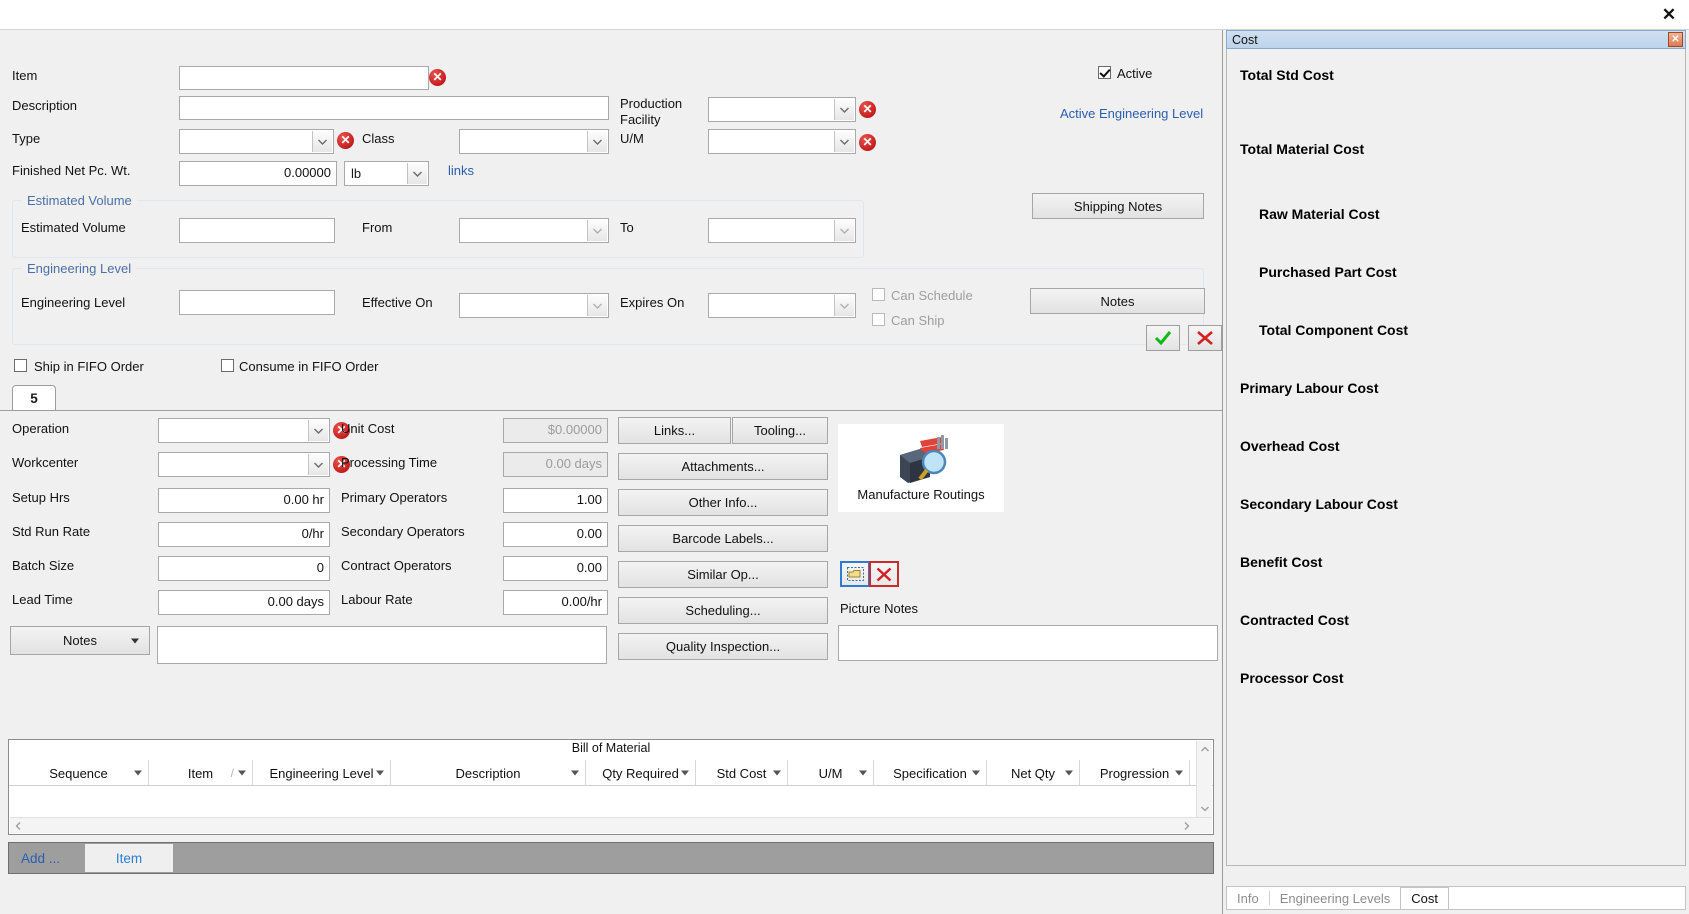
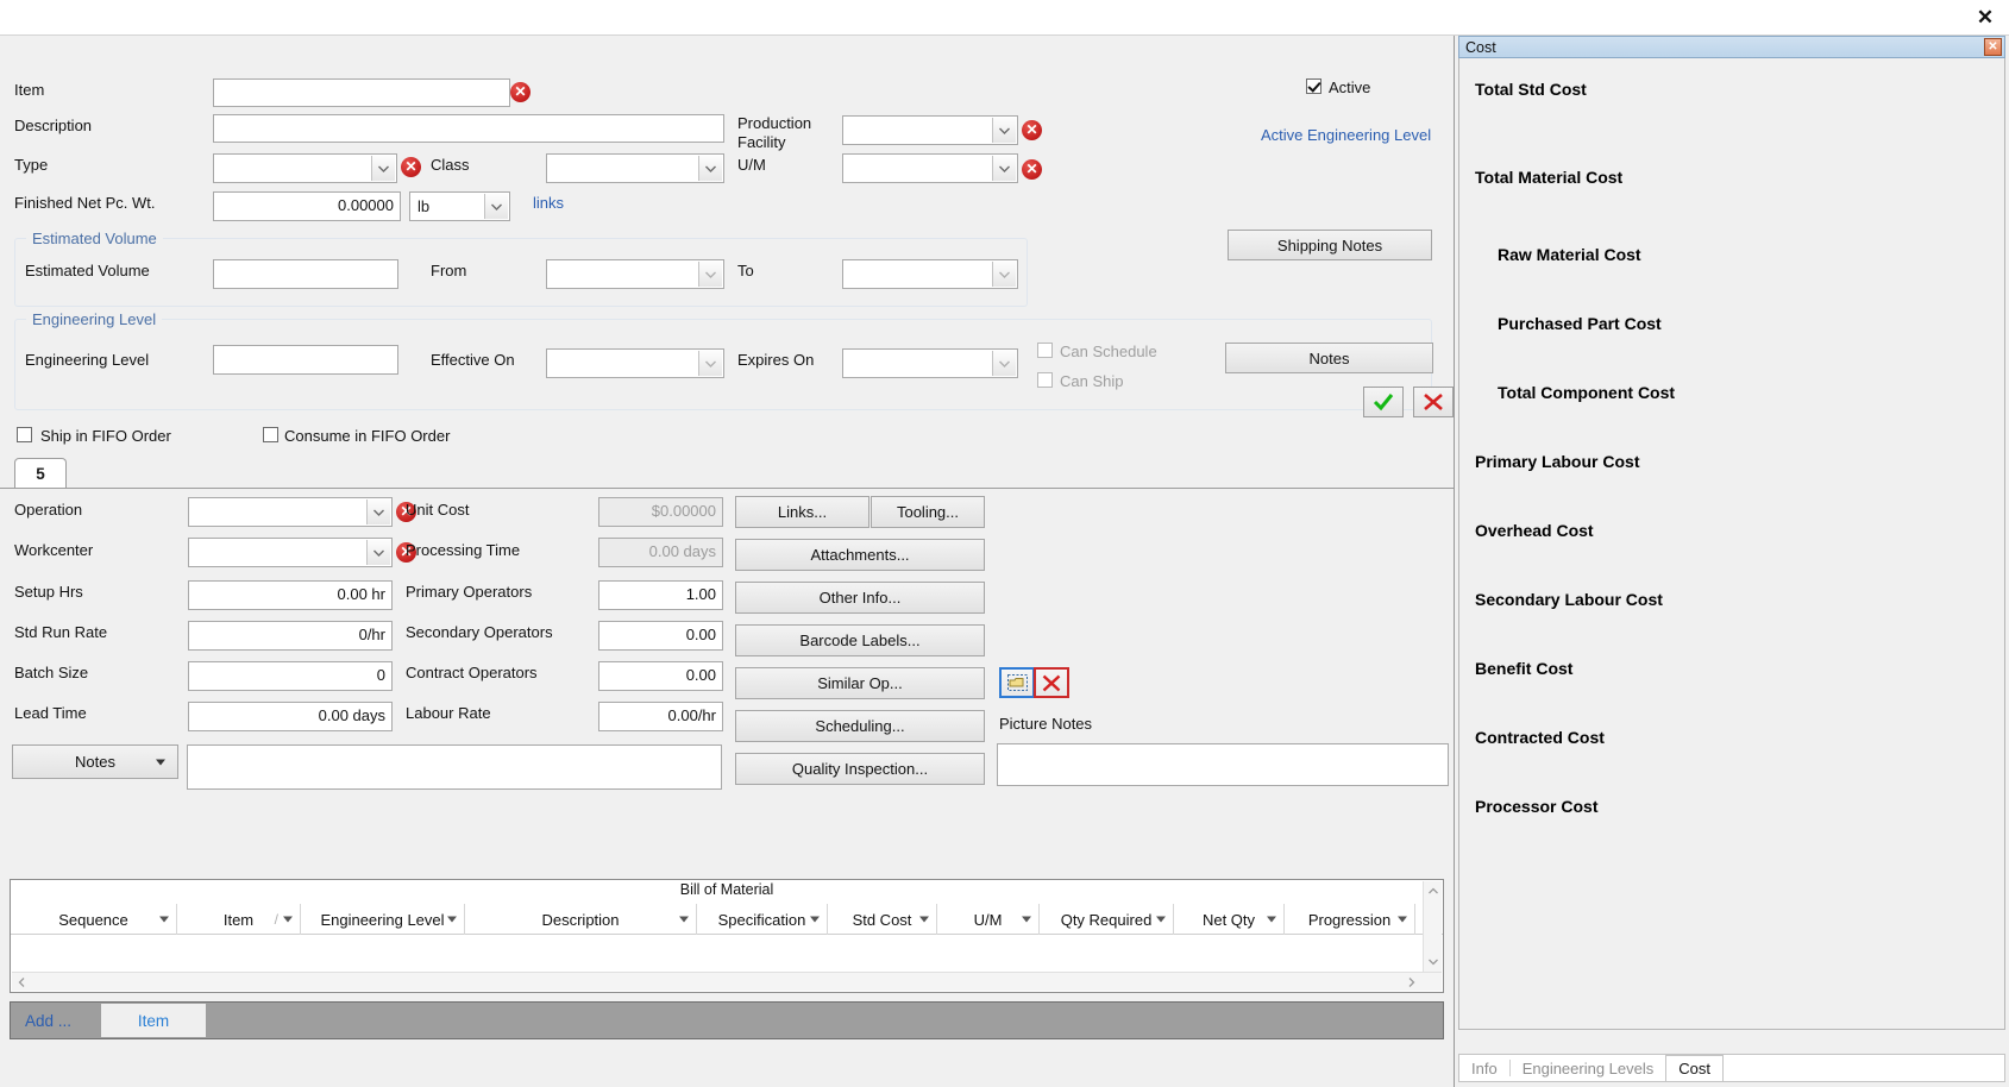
  ✕
  Item
  ✕
  Description
  Type
  ✕
  Class
  Finished Net Pc. Wt.
  0.00000
  lb
  links
  Production
  Facility
  ✕
  U/M
  ✕
  Active
  Active Engineering Level
  Shipping Notes
  Estimated Volume
  Estimated Volume
  From
  To
  Engineering Level
  Engineering Level
  Effective On
  Expires On
  Can Schedule
  Can Ship
  Notes
  Ship in FIFO Order
  Consume in FIFO Order
  5
  Operation
  ✕
  Workcenter
  ✕
  Setup Hrs
  0.00 hr
  Std Run Rate
  0/hr
  Batch Size
  0
  Lead Time
  0.00 days
  Unit Cost
  $0.00000
  Processing Time
  0.00 days
  Primary Operators
  1.00
  Secondary Operators
  0.00
  Contract Operators
  0.00
  Labour Rate
  0.00/hr
  Links...
  Tooling...
  Attachments...
  Other Info...
  Barcode Labels...
  Similar Op...
  Scheduling...
  Quality Inspection...
- Manufacture Routings
  Picture Notes
  Notes
  Bill of Material
  Sequence
  Item
  /
  Engineering Level
  Description
- Qty Required
+ Specification
  Std Cost
  U/M
- Specification
+ Qty Required
  Net Qty
  Progression
  Add ...
  Item
  Cost
  ✕
  Total Std Cost
  Total Material Cost
  Raw Material Cost
  Purchased Part Cost
  Total Component Cost
  Primary Labour Cost
  Overhead Cost
  Secondary Labour Cost
  Benefit Cost
  Contracted Cost
  Processor Cost
  Info
  Engineering Levels
  Cost
